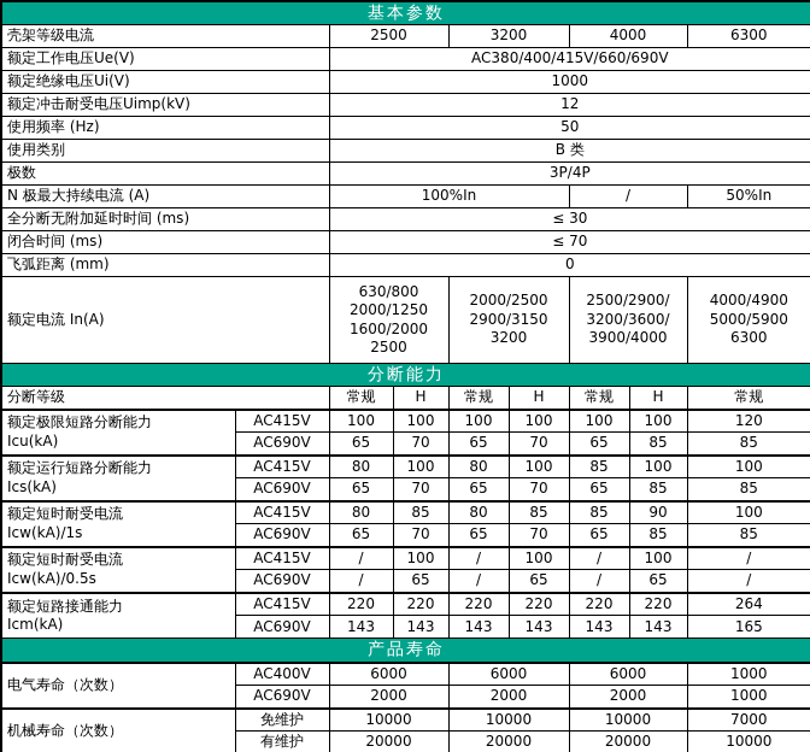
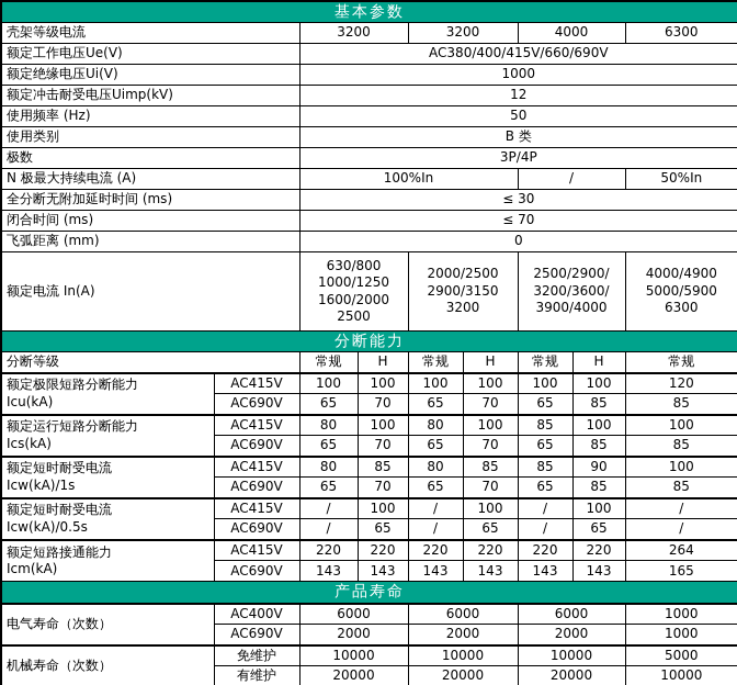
  基本参数
- 壳架等级电流	2500	3200	4000	6300
+ 壳架等级电流	3200	3200	4000	6300
  额定工作电压Ue(V)	AC380/400/415V/660/690V
  额定绝缘电压Ui(V)	1000
  额定冲击耐受电压Uimp(kV)	12
  使用频率 (Hz)	50
  使用类别	B 类
  极数	3P/4P
  N 极最大持续电流 (A)	100%In	/	50%In
  全分断无附加延时时间 (ms)	≤ 30
  闭合时间 (ms)	≤ 70
  飞弧距离 (mm)	0
- 额定电流 In(A)	630/800 2000/1250 1600/2000 2500	2000/2500 2900/3150 3200	2500/2900/ 3200/3600/ 3900/4000	4000/4900 5000/5900 6300
+ 额定电流 In(A)	630/800 1000/1250 1600/2000 2500	2000/2500 2900/3150 3200	2500/2900/ 3200/3600/ 3900/4000	4000/4900 5000/5900 6300
  分断能力
  分断等级	常规	H	常规	H	常规	H	常规
  额定极限短路分断能力 Icu(kA)	AC415V	100	100	100	100	100	100	120
  AC690V	65	70	65	70	65	85	85
  额定运行短路分断能力 Ics(kA)	AC415V	80	100	80	100	85	100	100
  AC690V	65	70	65	70	65	85	85
  额定短时耐受电流 Icw(kA)/1s	AC415V	80	85	80	85	85	90	100
  AC690V	65	70	65	70	65	85	85
  额定短时耐受电流 Icw(kA)/0.5s	AC415V	/	100	/	100	/	100	/
  AC690V	/	65	/	65	/	65	/
  额定短路接通能力 Icm(kA)	AC415V	220	220	220	220	220	220	264
  AC690V	143	143	143	143	143	143	165
  产品寿命
  电气寿命（次数）	AC400V	6000	6000	6000	1000
  AC690V	2000	2000	2000	1000
- 机械寿命（次数）	免维护	10000	10000	10000	7000
+ 机械寿命（次数）	免维护	10000	10000	10000	5000
  有维护	20000	20000	20000	10000
